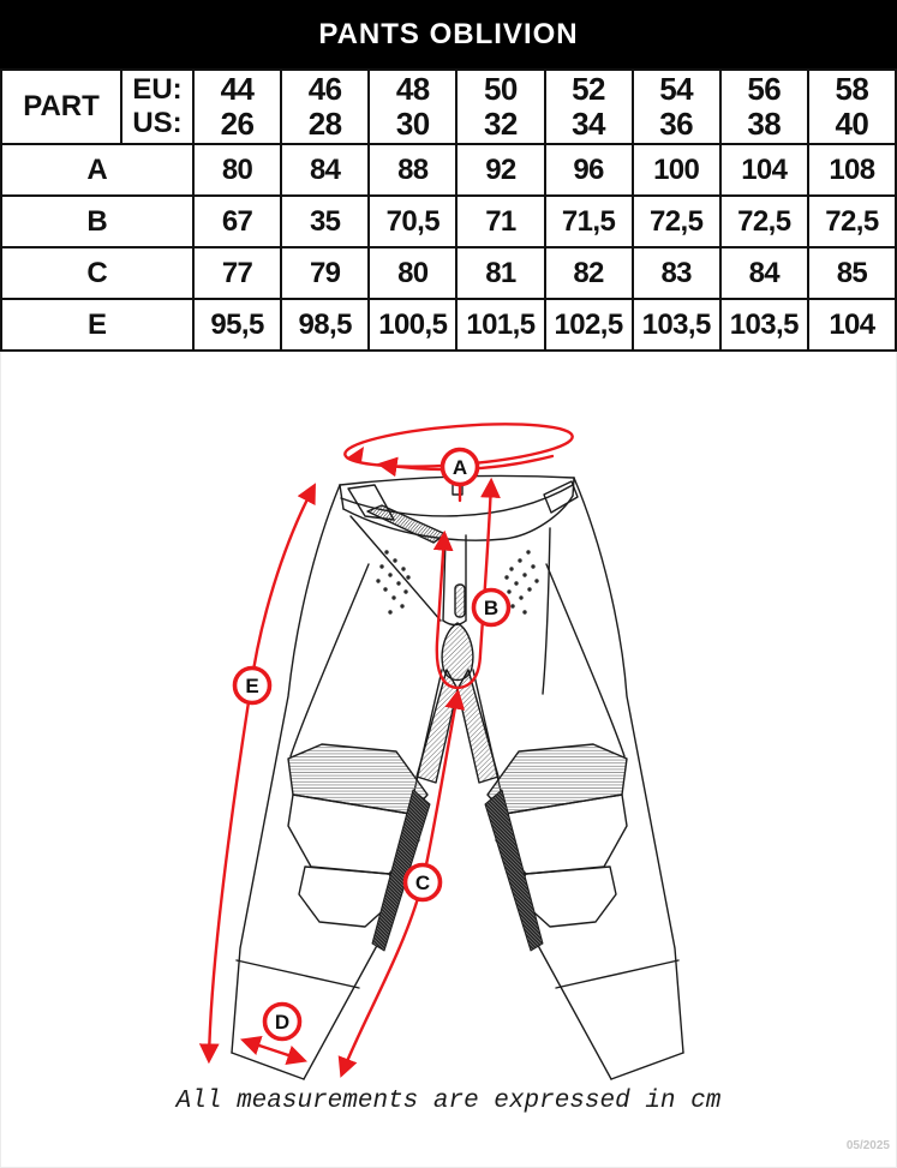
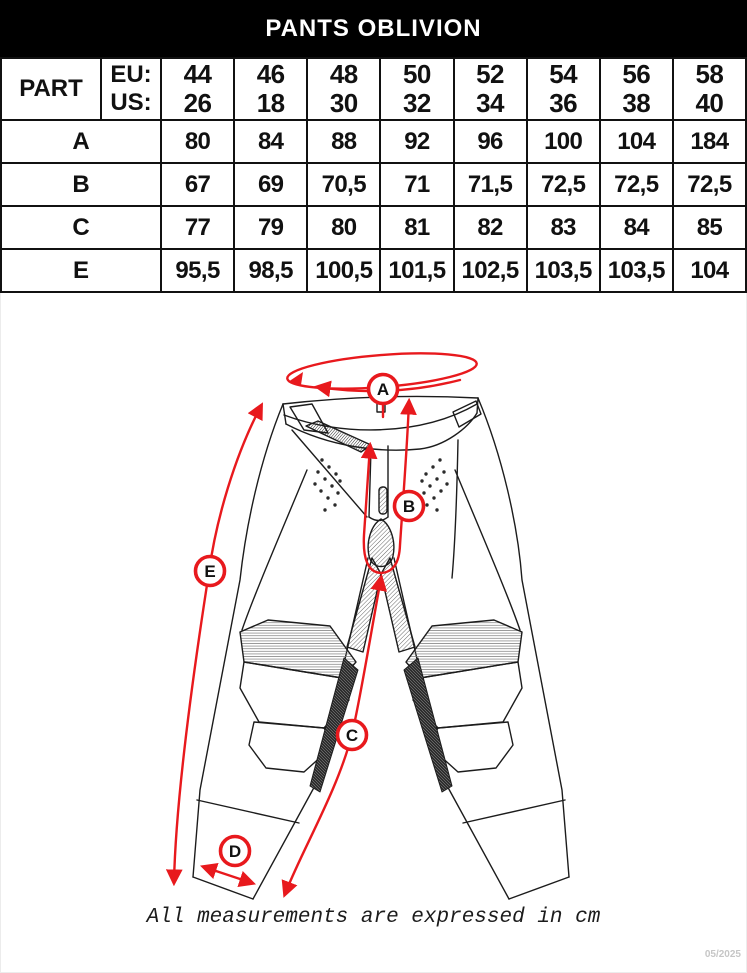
  PANTS OBLIVION
- PART	EU: US:	4426	4628	4830	5032	5234	5436	5638	5840
+ PART	EU: US:	4426	4618	4830	5032	5234	5436	5638	5840
- A	80	84	88	92	96	100	104	108
+ A	80	84	88	92	96	100	104	184
- B	67	35	70,5	71	71,5	72,5	72,5	72,5
+ B	67	69	70,5	71	71,5	72,5	72,5	72,5
  C	77	79	80	81	82	83	84	85
  E	95,5	98,5	100,5	101,5	102,5	103,5	103,5	104
  A
  B
  C
  D
  E
  All measurements are expressed in cm
  05/2025
